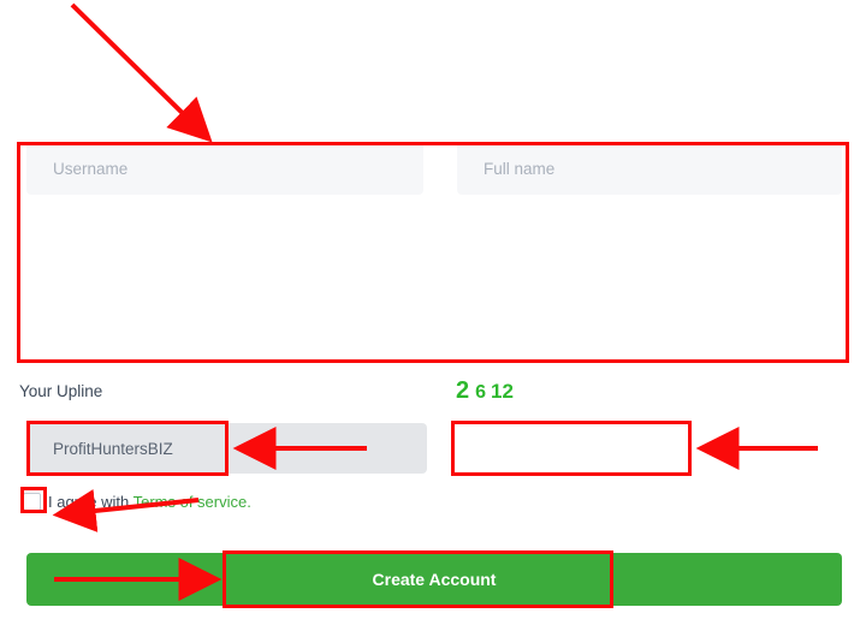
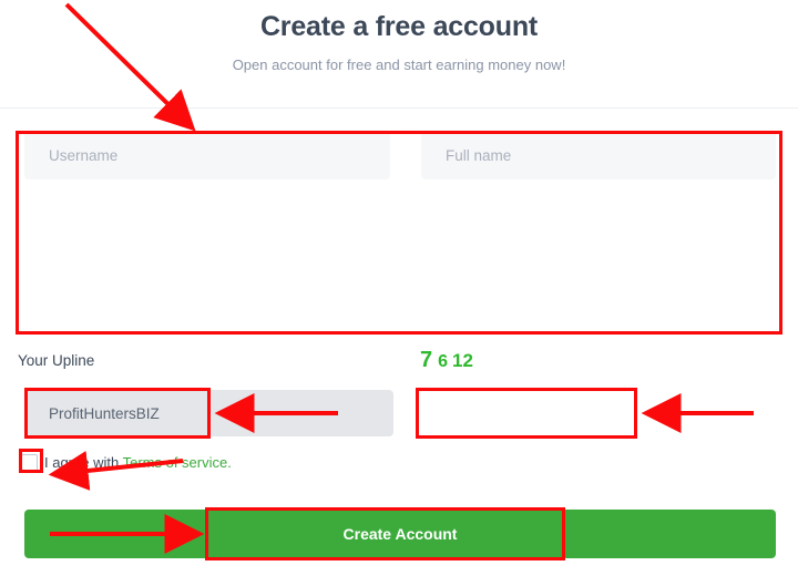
+ Create a free account
+ Open account for free and start earning money now!
  Username
  Full name
  Your Upline
  ProfitHuntersBIZ
- 2 6 12
+ 7 6 12
  I agree with Term service.
  Create Account
